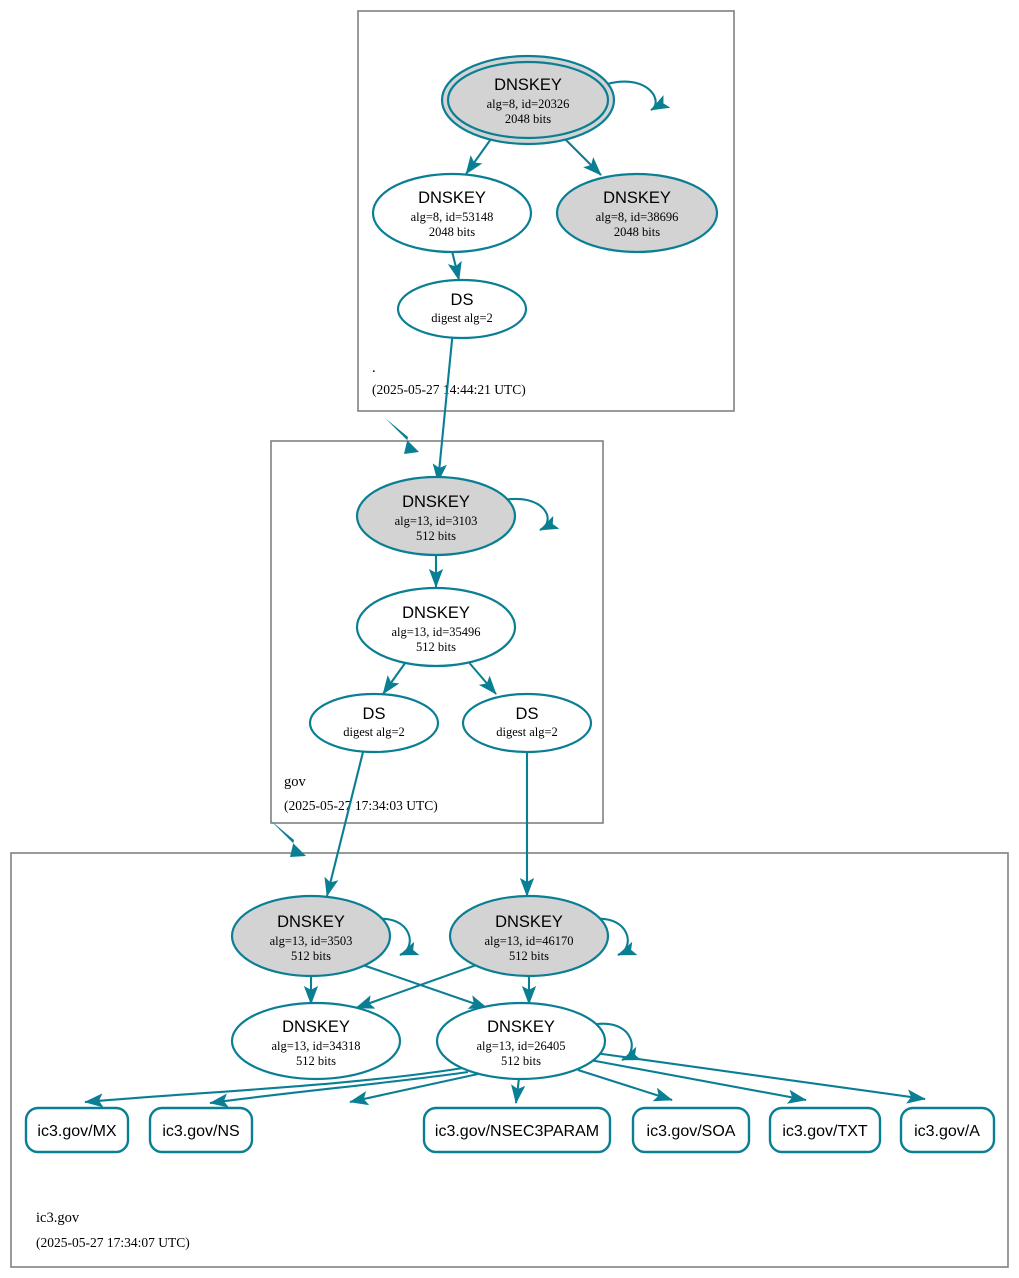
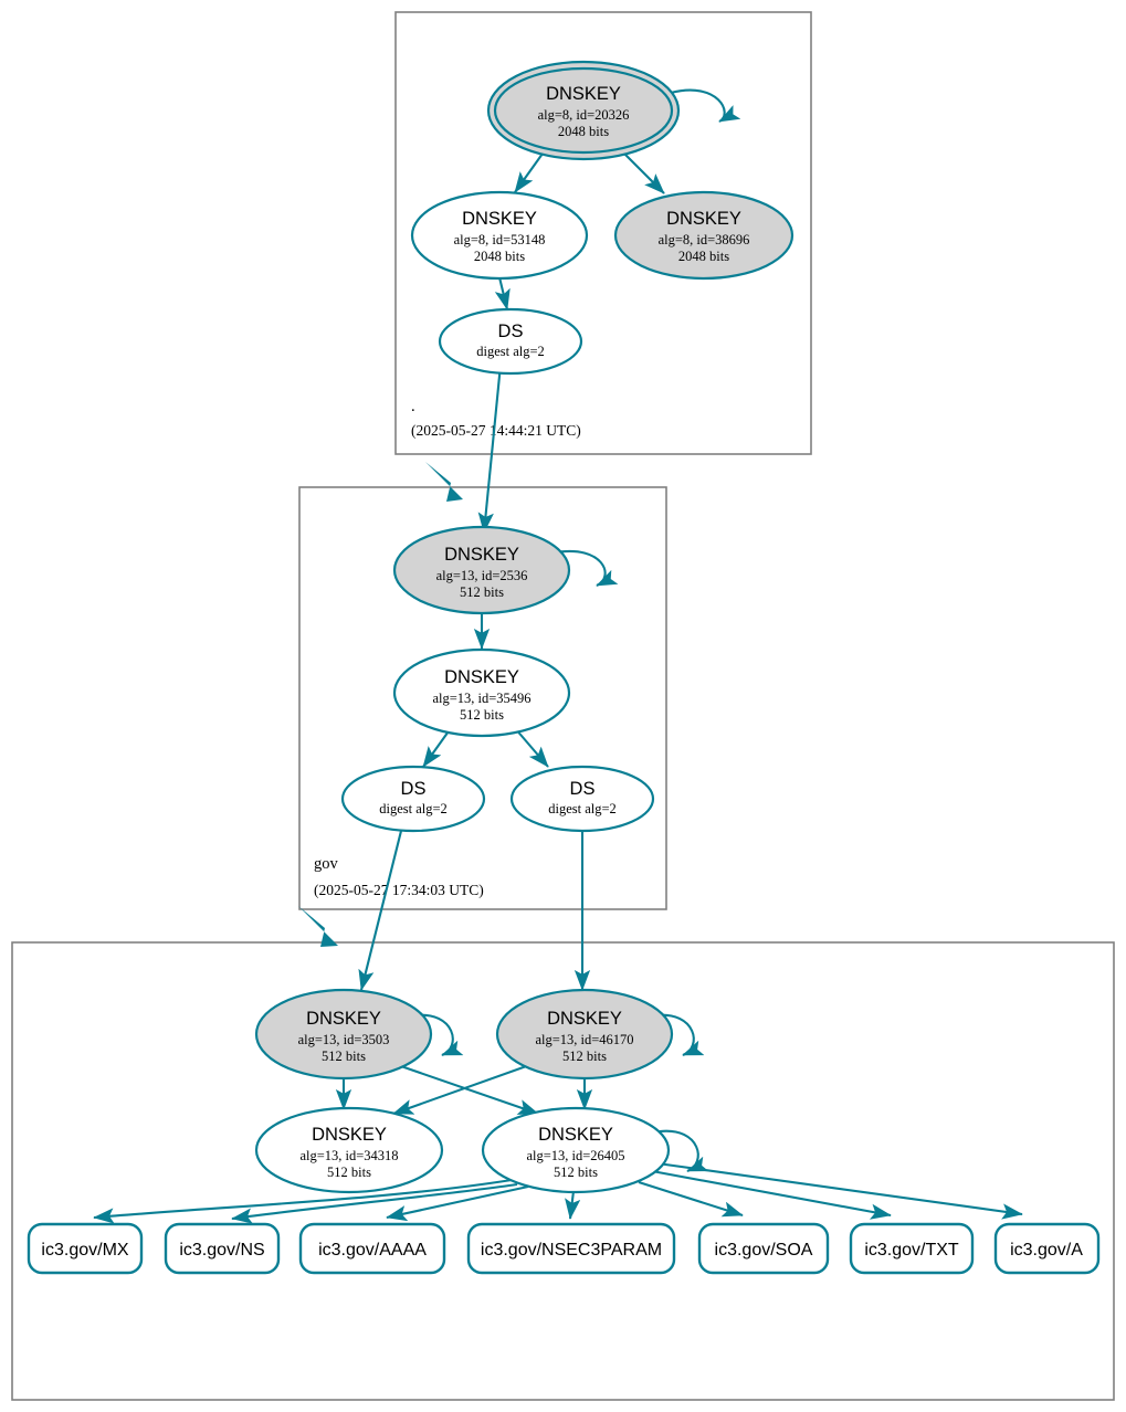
  .
  (2025-05-274:44:21 UTC)
  gov
  (2025-05-27 17:34:03 UTC)
- ic3.gov
- (2025-05-27 17:34:07 UTC)
  DNSKEY
  alg=8, id=20326
  2048 bits
  DNSKEY
  alg=8, id=53148
  2048 bits
  DNSKEY
  alg=8, id=38696
  2048 bits
  DS
  digest alg=2
  DNSKEY
- alg=13, id=3103
+ alg=13, id=2536
  512 bits
  DNSKEY
  alg=13, id=35496
  512 bits
  DS
  digest alg=2
  DS
  digest alg=2
  DNSKEY
  alg=13, id=3503
  512 bits
  DNSKEY
  alg=13, id=46170
  512 bits
  DNSKEY
  alg=13, id=34318
  512 bits
  DNSKEY
  alg=13, id=26405
  512 bits
  ic3.gov/MX
  ic3.gov/NS
+ ic3.gov/AAAA
  ic3.gov/NSEC3PARAM
  ic3.gov/SOA
  ic3.gov/TXT
  ic3.gov/A
